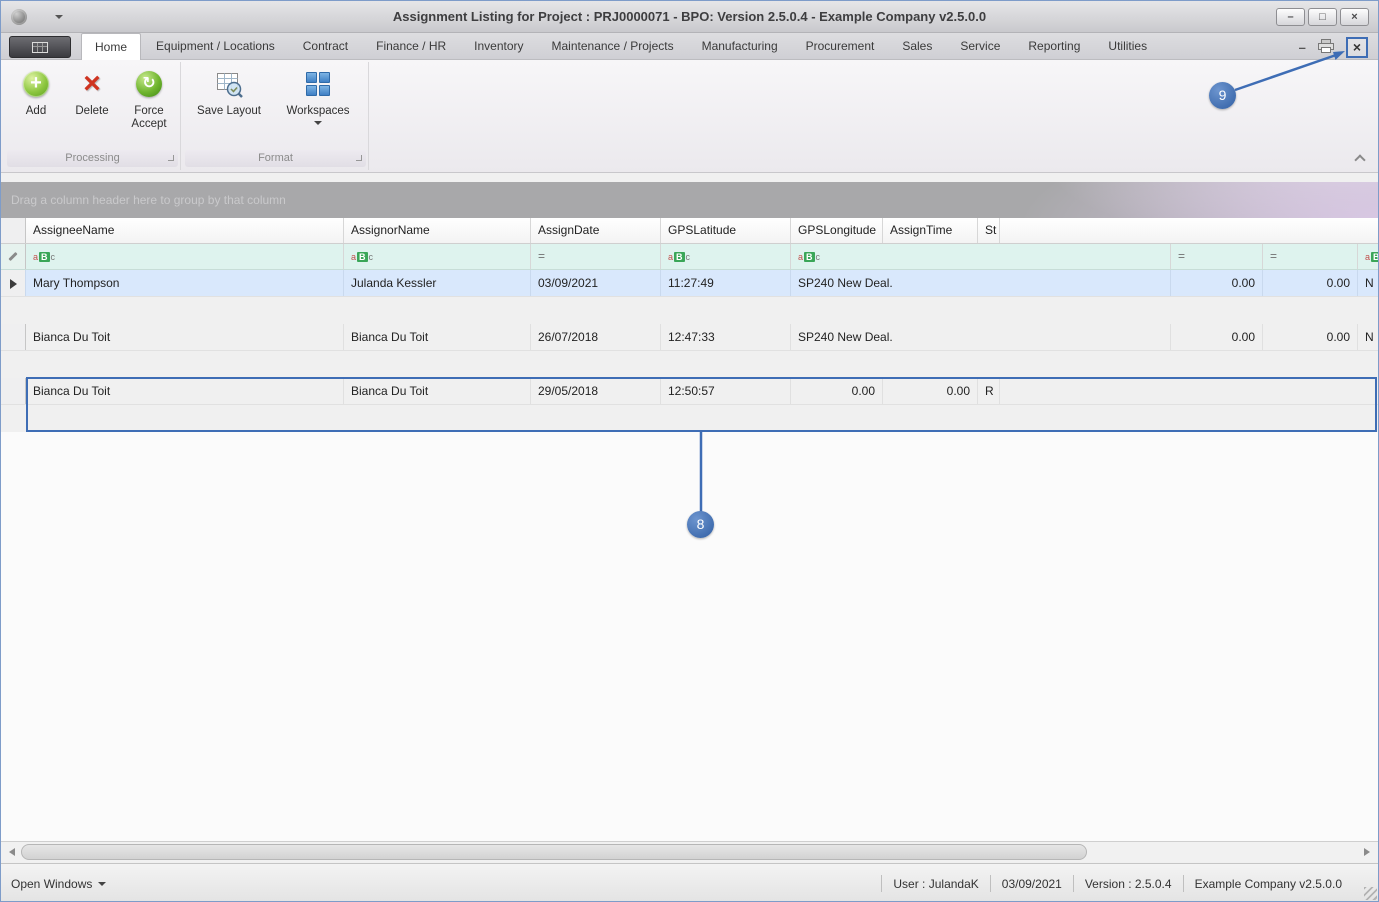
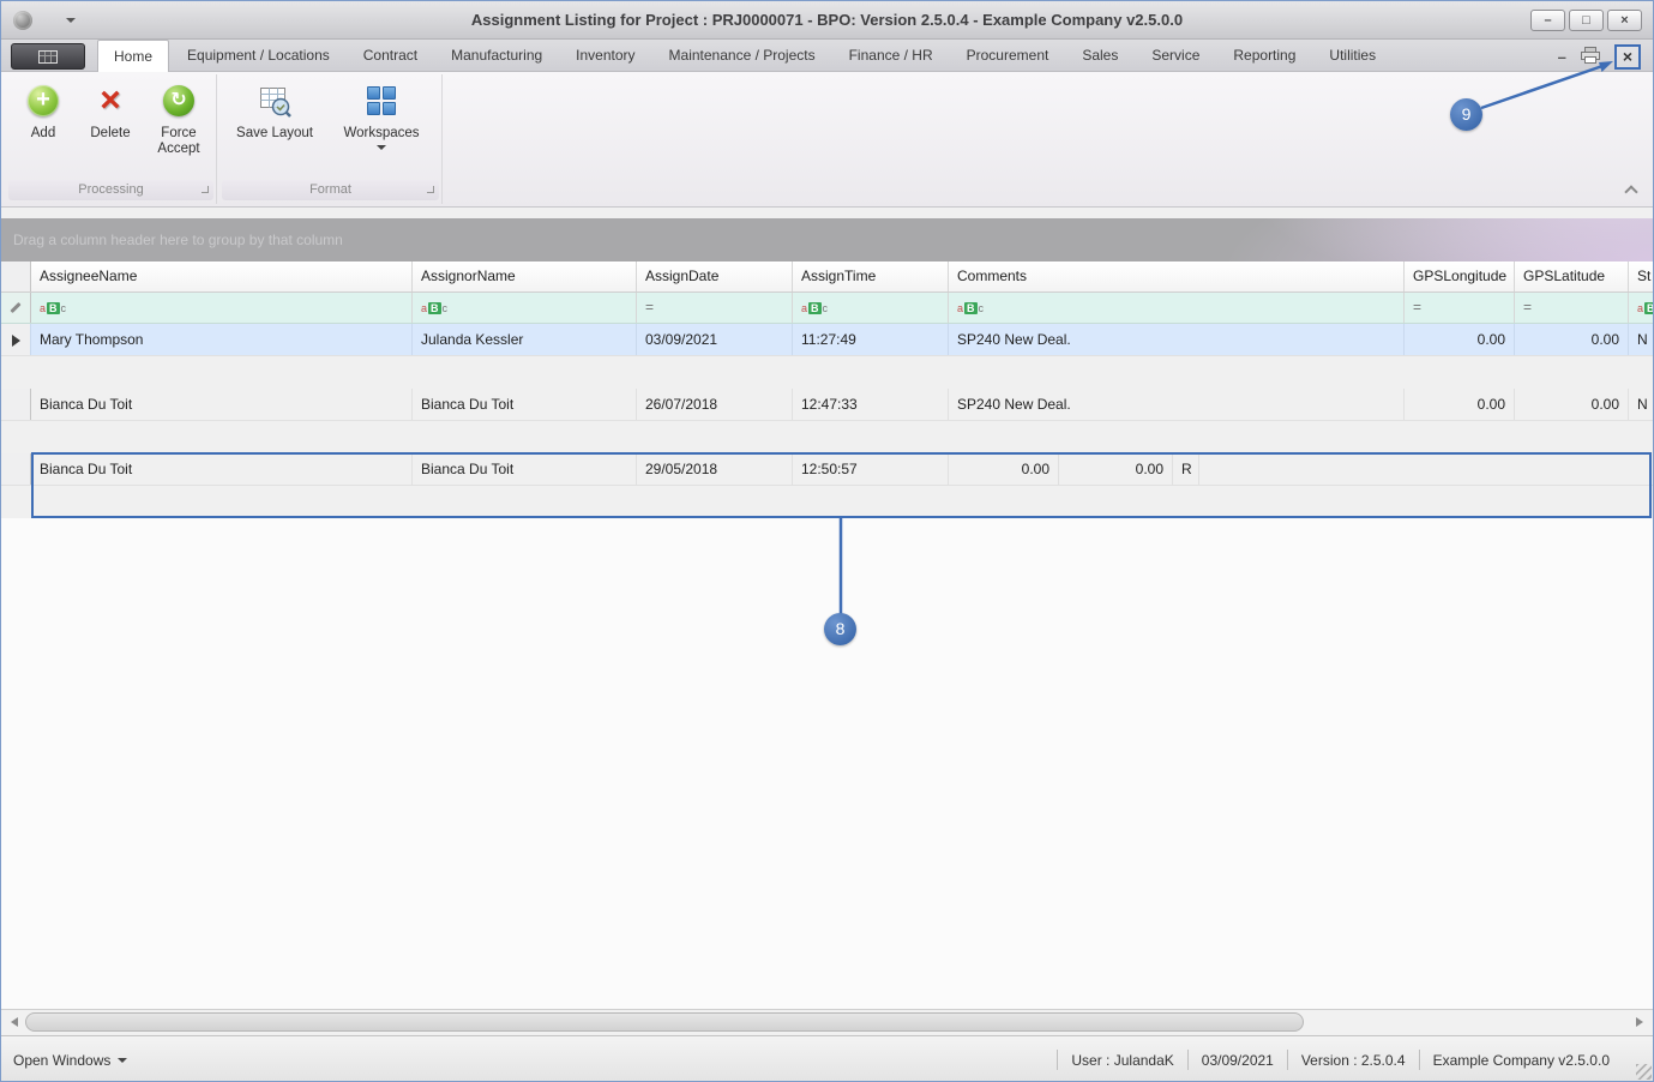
  Assignment Listing for Project : PRJ0000071 - BPO: Version 2.5.0.4 - Example Company v2.5.0.0
  –
  □
  ×
  Home
  Equipment / Locations
  Contract
- Finance / HR
+ Manufacturing
  Inventory
  Maintenance / Projects
- Manufacturing
+ Finance / HR
  Procurement
  Sales
  Service
  Reporting
  Utilities
  –
  ×
  +
  Add
  ×
  Delete
  ↻
  Force Accept
  Processing
  Save Layout
  Workspaces
  Format
  Drag a column header here to group by that column
  AssigneeName
  AssignorName
  AssignDate
- GPSLatitude
+ AssignTime
+ Comments
  GPSLongitude
- AssignTime
+ GPSLatitude
  St
  a B c
  a B c
  =
  a B c
  a B c
  =
  =
  a B
  Mary Thompson
  Julanda Kessler
  03/09/2021
  11:27:49
  SP240 New Deal.
  0.00
  0.00
  N
  Bianca Du Toit
  Bianca Du Toit
  26/07/2018
  12:47:33
  SP240 New Deal.
  0.00
  0.00
  N
  Bianca Du Toit
  Bianca Du Toit
  29/05/2018
  12:50:57
  0.00
  0.00
  R
  Open Windows
  User : JulandaK
  03/09/2021
  Version : 2.5.0.4
  Example Company v2.5.0.0
  8
  9
